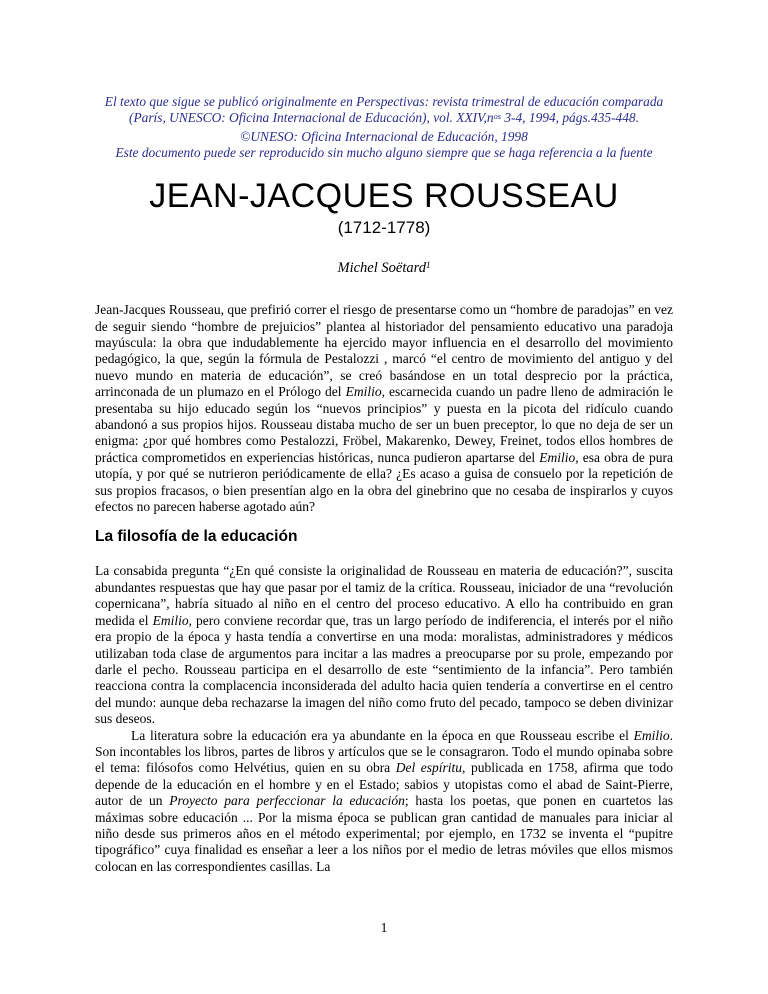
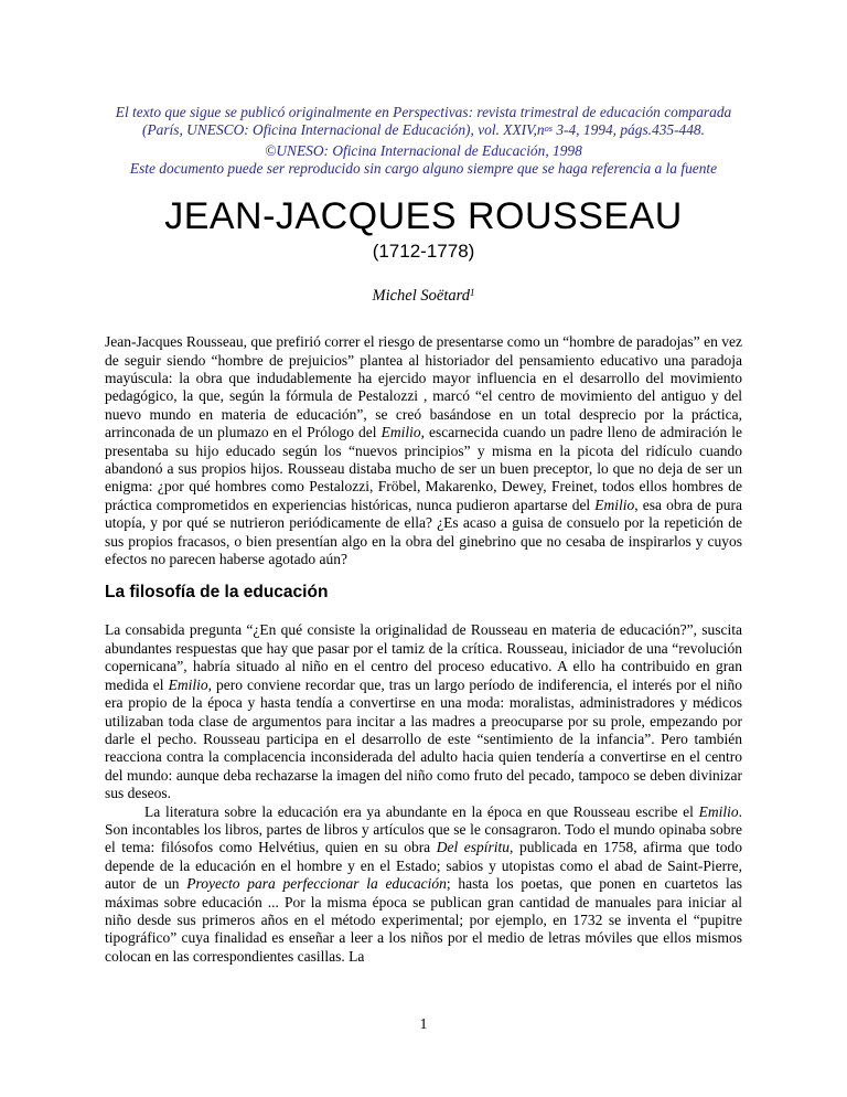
  El texto que sigue se publicó originalmente en Perspectivas: revista trimestral de educación comparada (París, UNESCO: Oficina Internacional de Educación), vol. XXIV,nos 3-4, 1994, págs.435-448.
  ©UNESO: Oficina Internacional de Educación, 1998
- Este documento puede ser reproducido sin mucho alguno siempre que se haga referencia a la fuente
+ Este documento puede ser reproducido sin cargo alguno siempre que se haga referencia a la fuente
  JEAN-JACQUES ROUSSEAU
  (1712-1778)
  Michel Soëtard1
- Jean-Jacques Rousseau, que prefirió correr el riesgo de presentarse como un “hombre de paradojas” en vez de seguir siendo “hombre de prejuicios” plantea al historiador del pensamiento educativo una paradoja mayúscula: la obra que indudablemente ha ejercido mayor influencia en el desarrollo del movimiento pedagógico, la que, según la fórmula de Pestalozzi , marcó “el centro de movimiento del antiguo y del nuevo mundo en materia de educación”, se creó basándose en un total desprecio por la práctica, arrinconada de un plumazo en el Prólogo del Emilio, escarnecida cuando un padre lleno de admiración le presentaba su hijo educado según los “nuevos principios” y puesta en la picota del ridículo cuando abandonó a sus propios hijos. Rousseau distaba mucho de ser un buen preceptor, lo que no deja de ser un enigma: ¿por qué hombres como Pestalozzi, Fröbel, Makarenko, Dewey, Freinet, todos ellos hombres de práctica comprometidos en experiencias históricas, nunca pudieron apartarse del Emilio, esa obra de pura utopía, y por qué se nutrieron periódicamente de ella? ¿Es acaso a guisa de consuelo por la repetición de sus propios fracasos, o bien presentían algo en la obra del ginebrino que no cesaba de inspirarlos y cuyos efectos no parecen haberse agotado aún?
+ Jean-Jacques Rousseau, que prefirió correr el riesgo de presentarse como un “hombre de paradojas” en vez de seguir siendo “hombre de prejuicios” plantea al historiador del pensamiento educativo una paradoja mayúscula: la obra que indudablemente ha ejercido mayor influencia en el desarrollo del movimiento pedagógico, la que, según la fórmula de Pestalozzi , marcó “el centro de movimiento del antiguo y del nuevo mundo en materia de educación”, se creó basándose en un total desprecio por la práctica, arrinconada de un plumazo en el Prólogo del Emilio, escarnecida cuando un padre lleno de admiración le presentaba su hijo educado según los “nuevos principios” y misma en la picota del ridículo cuando abandonó a sus propios hijos. Rousseau distaba mucho de ser un buen preceptor, lo que no deja de ser un enigma: ¿por qué hombres como Pestalozzi, Fröbel, Makarenko, Dewey, Freinet, todos ellos hombres de práctica comprometidos en experiencias históricas, nunca pudieron apartarse del Emilio, esa obra de pura utopía, y por qué se nutrieron periódicamente de ella? ¿Es acaso a guisa de consuelo por la repetición de sus propios fracasos, o bien presentían algo en la obra del ginebrino que no cesaba de inspirarlos y cuyos efectos no parecen haberse agotado aún?
  La filosofía de la educación
  La consabida pregunta “¿En qué consiste la originalidad de Rousseau en materia de educación?”, suscita abundantes respuestas que hay que pasar por el tamiz de la crítica. Rousseau, iniciador de una “revolución copernicana”, habría situado al niño en el centro del proceso educativo. A ello ha contribuido en gran medida el Emilio, pero conviene recordar que, tras un largo período de indiferencia, el interés por el niño era propio de la época y hasta tendía a convertirse en una moda: moralistas, administradores y médicos utilizaban toda clase de argumentos para incitar a las madres a preocuparse por su prole, empezando por darle el pecho. Rousseau participa en el desarrollo de este “sentimiento de la infancia”. Pero también reacciona contra la complacencia inconsiderada del adulto hacia quien tendería a convertirse en el centro del mundo: aunque deba rechazarse la imagen del niño como fruto del pecado, tampoco se deben divinizar sus deseos.
  La literatura sobre la educación era ya abundante en la época en que Rousseau escribe el Emilio. Son incontables los libros, partes de libros y artículos que se le consagraron. Todo el mundo opinaba sobre el tema: filósofos como Helvétius, quien en su obra Del espíritu, publicada en 1758, afirma que todo depende de la educación en el hombre y en el Estado; sabios y utopistas como el abad de Saint-Pierre, autor de un Proyecto para perfeccionar la educación; hasta los poetas, que ponen en cuartetos las máximas sobre educación ... Por la misma época se publican gran cantidad de manuales para iniciar al niño desde sus primeros años en el método experimental; por ejemplo, en 1732 se inventa el “pupitre tipográfico” cuya finalidad es enseñar a leer a los niños por el medio de letras móviles que ellos mismos colocan en las correspondientes casillas. La
  1
